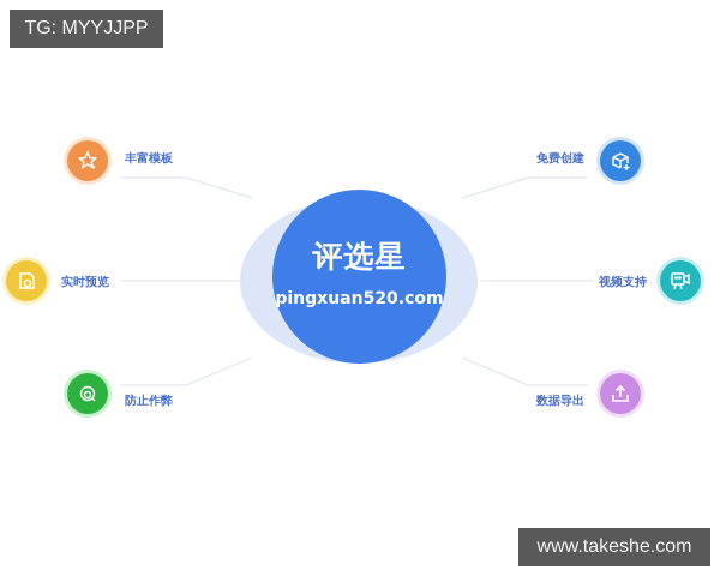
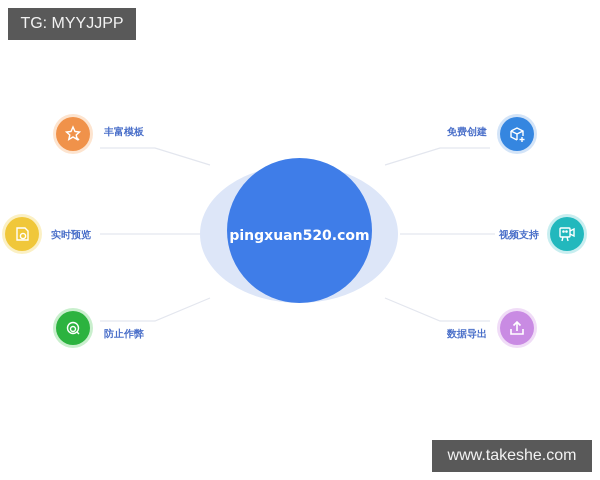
  TG: MYYJJPP
- 评选星
  pingxuan520.com
  丰富模板
  实时预览
  防止作弊
  免费创建
  视频支持
  数据导出
  www.takeshe.com
